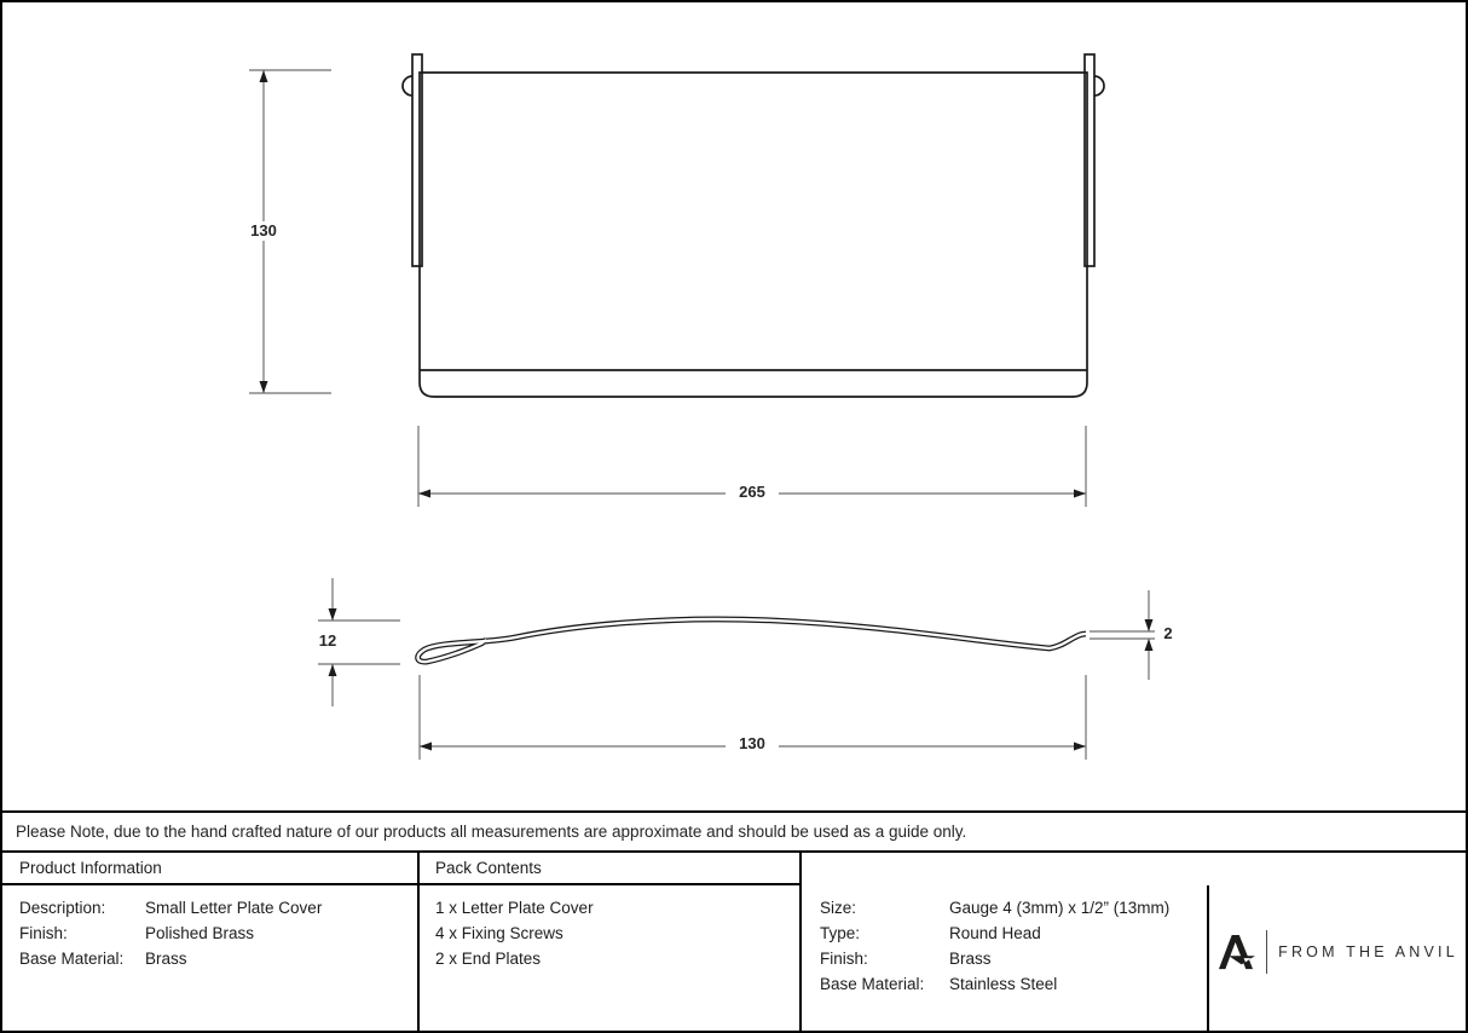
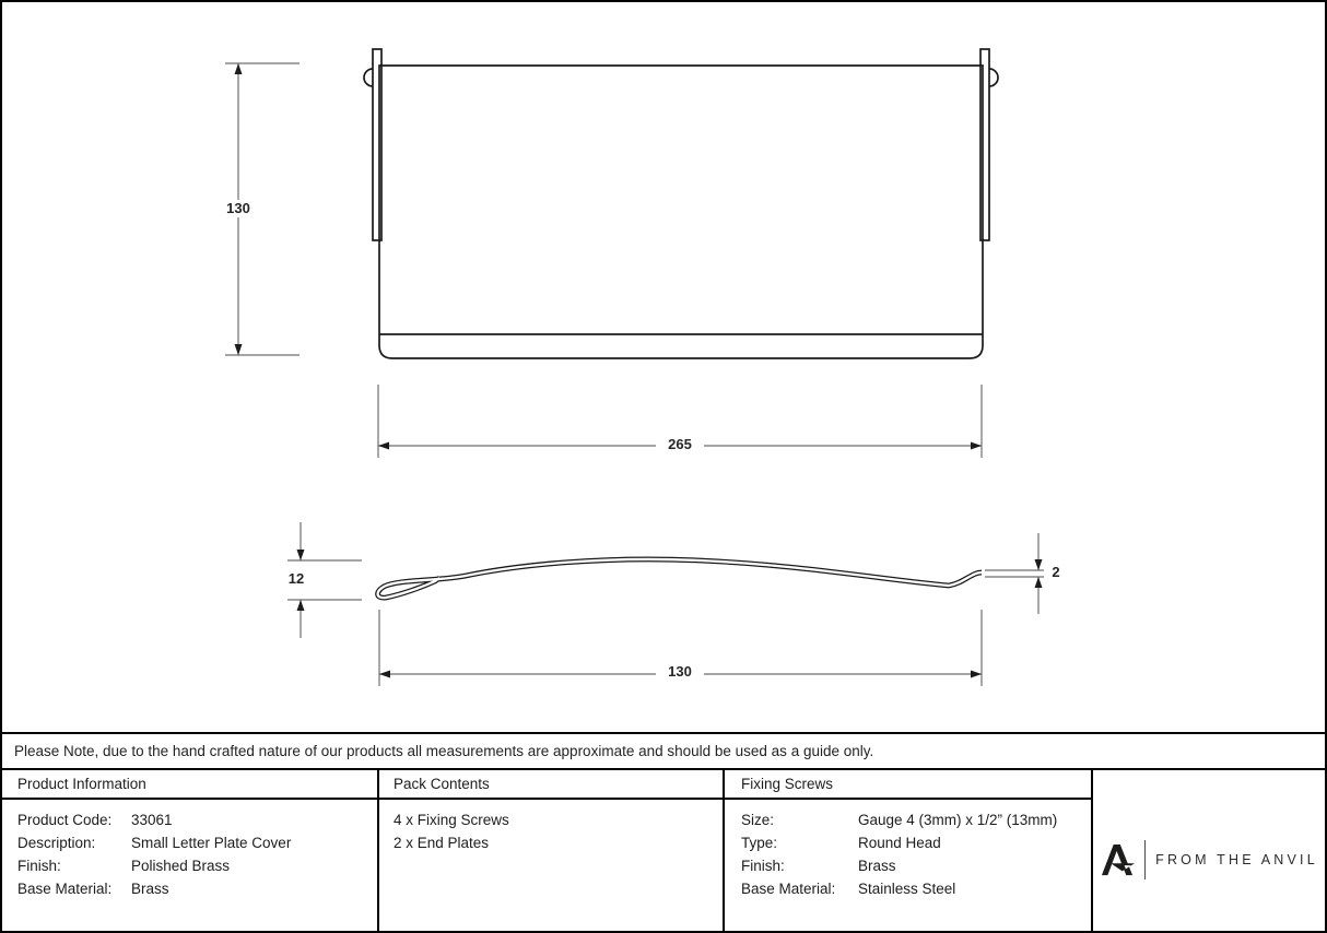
  130
  265
  12
  2
  130
  Please Note, due to the hand crafted nature of our products all measurements are approximate and should be used as a guide only.
  Product Information
  Pack Contents
+ Fixing Screws
  FROM THE ANVIL
+ Product Code:
+ 33061
  Description:
  Small Letter Plate Cover
  Finish:
  Polished Brass
  Base Material:
  Brass
- 1 x Letter Plate Cover
  4 x Fixing Screws
  2 x End Plates
  Size:
  Gauge 4 (3mm) x 1/2” (13mm)
  Type:
  Round Head
  Finish:
  Brass
  Base Material:
  Stainless Steel
